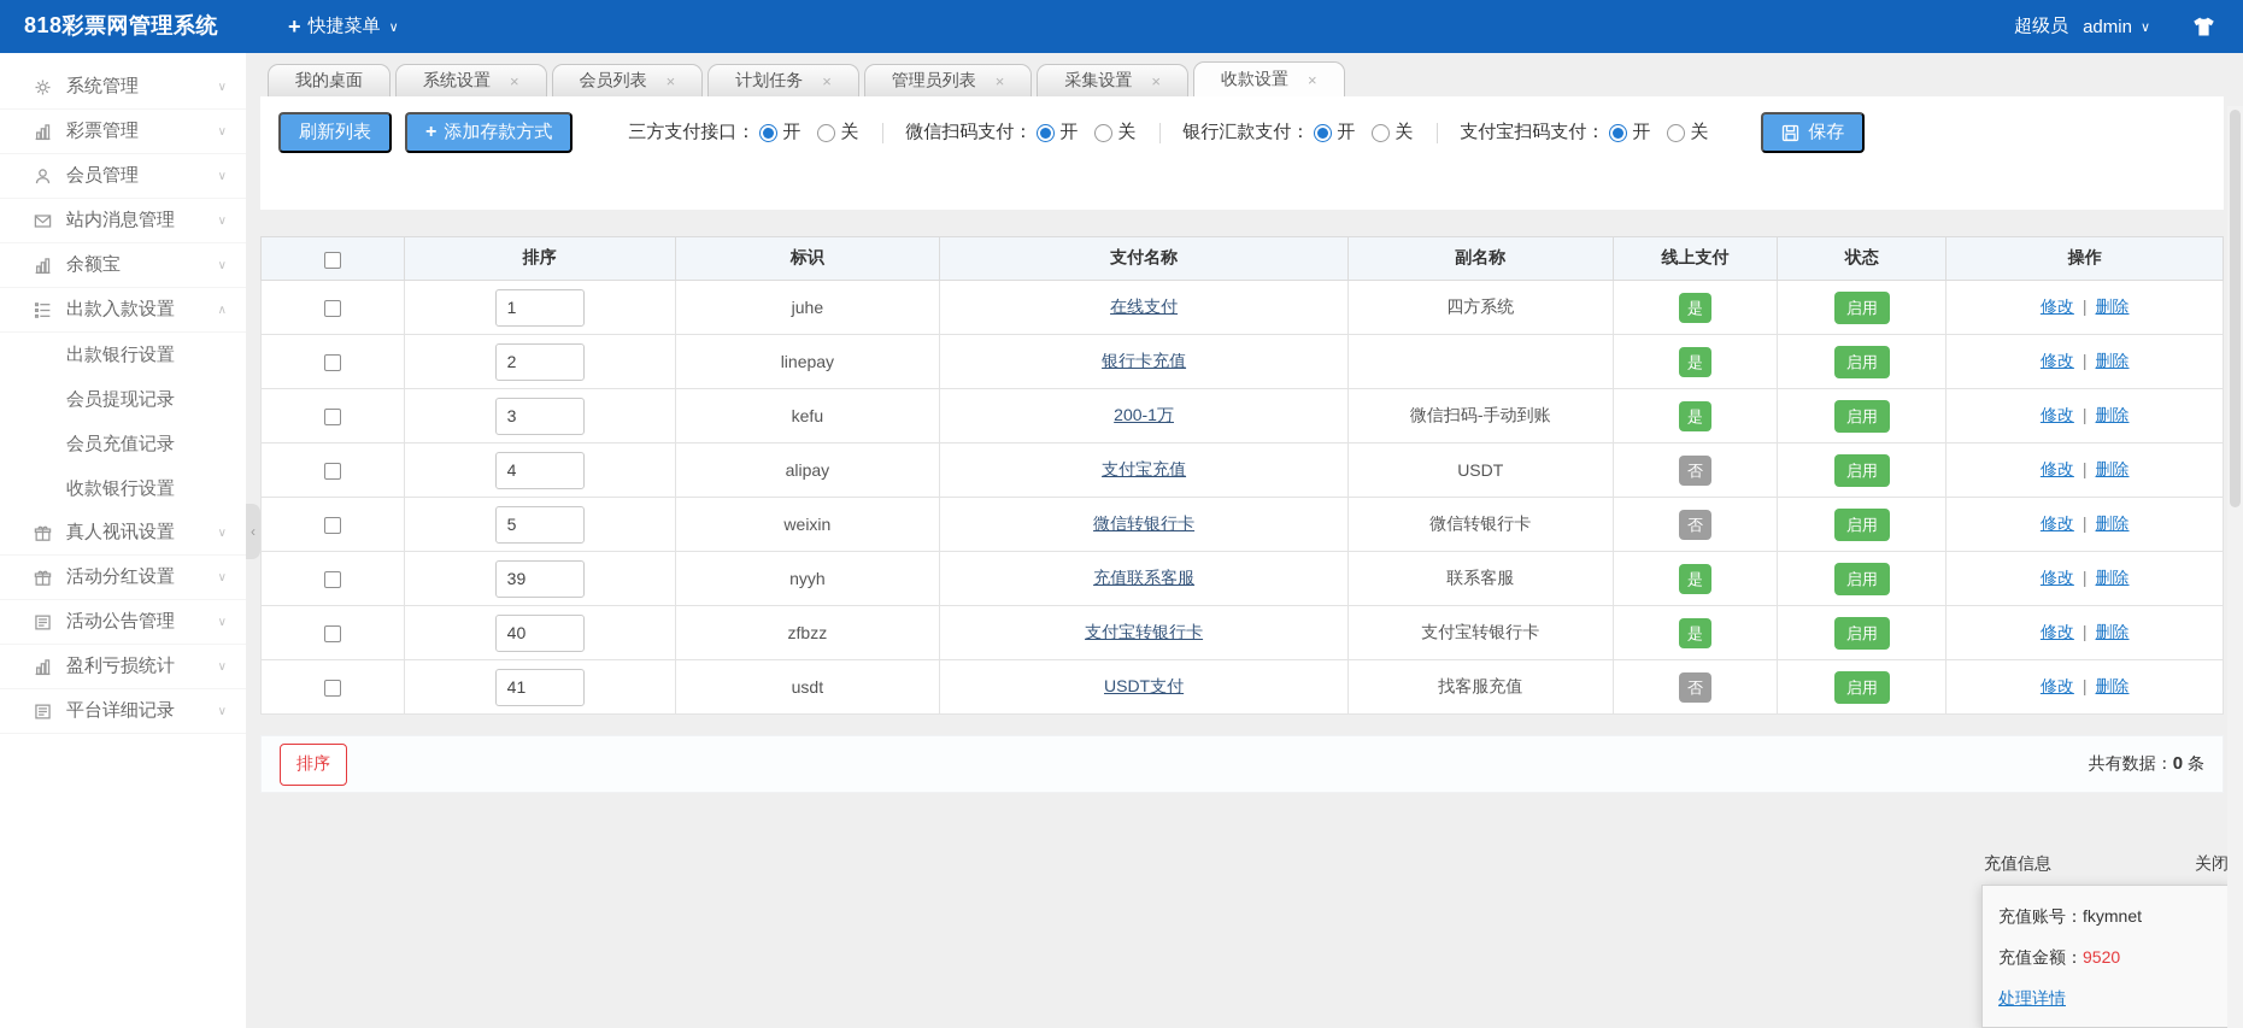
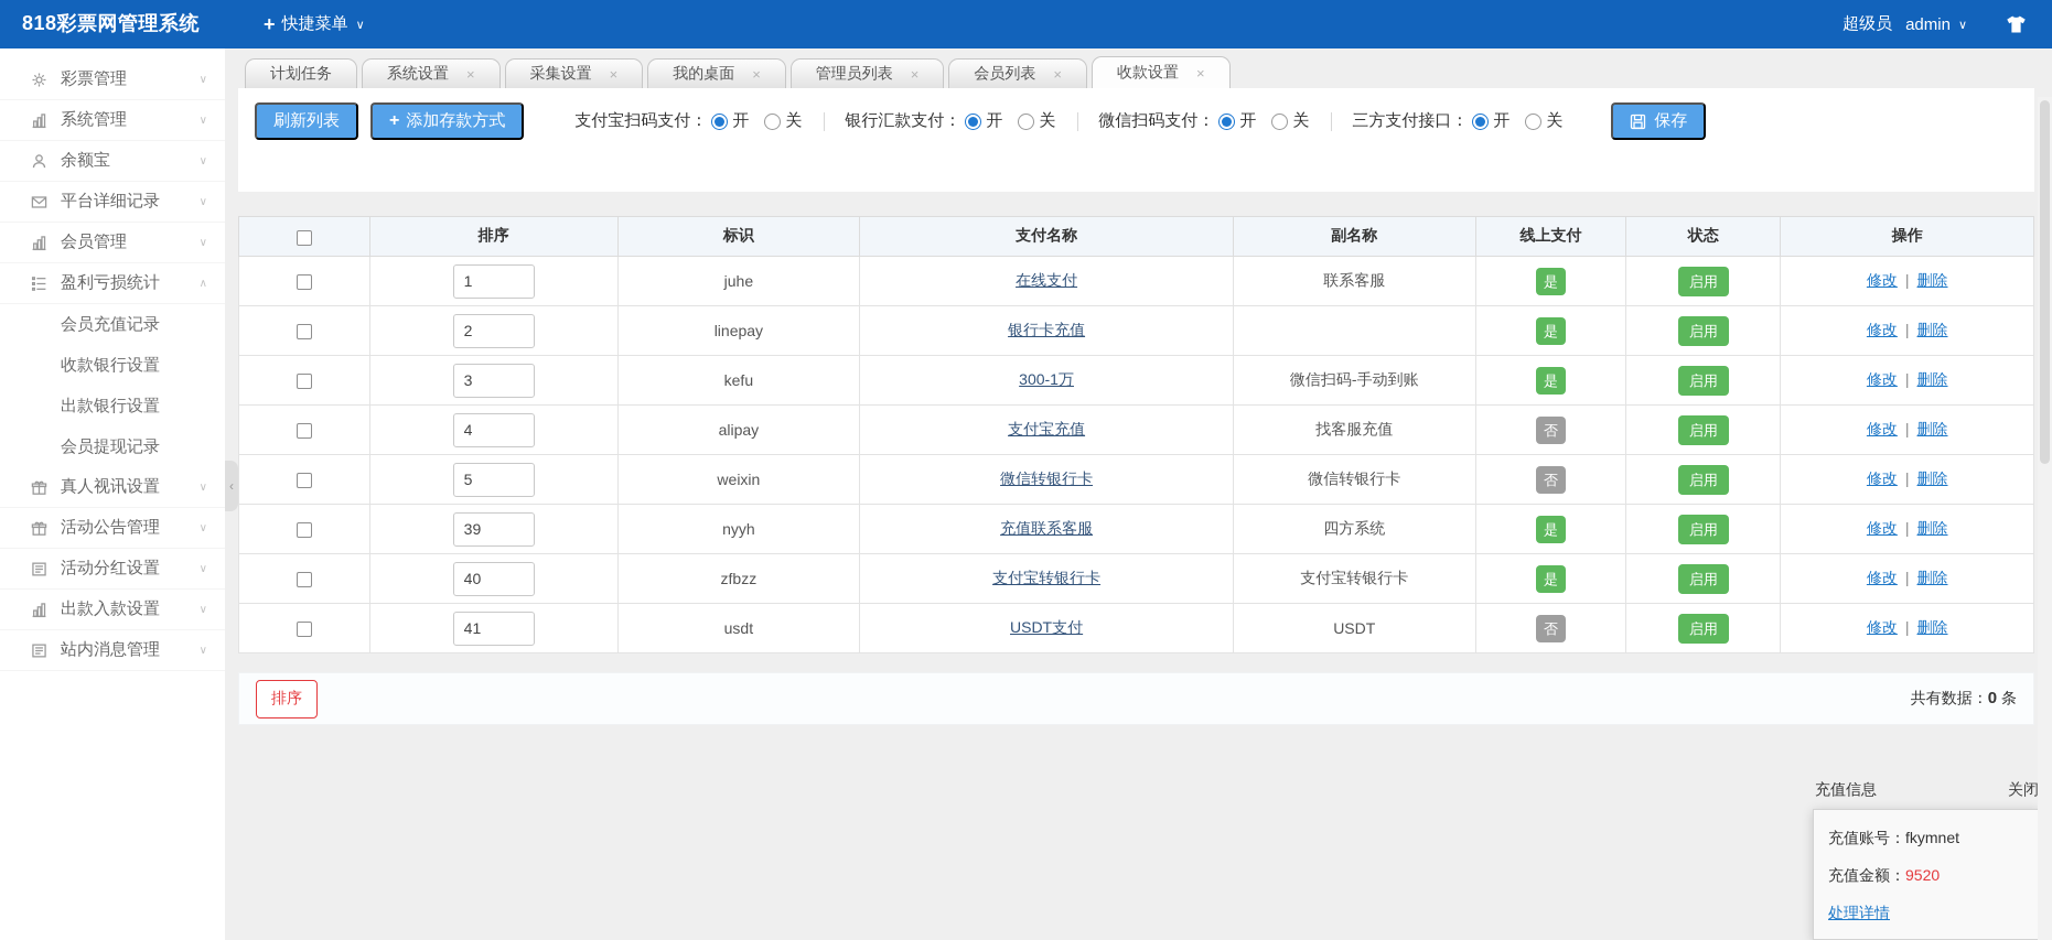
  818彩票网管理系统
  +
  快捷菜单
  ∨
  超级员
  admin
  ∨
- 系统管理
+ 彩票管理
  ∨
- 彩票管理
+ 系统管理
  ∨
- 会员管理
+ 余额宝
  ∨
- 站内消息管理
+ 平台详细记录
  ∨
- 余额宝
+ 会员管理
  ∨
- 出款入款设置
+ 盈利亏损统计
  ∧
- 出款银行设置
+ 会员充值记录
- 会员提现记录
+ 收款银行设置
- 会员充值记录
+ 出款银行设置
- 收款银行设置
+ 会员提现记录
  真人视讯设置
  ∨
- 活动分红设置
+ 活动公告管理
  ∨
- 活动公告管理
+ 活动分红设置
  ∨
- 盈利亏损统计
+ 出款入款设置
  ∨
- 平台详细记录
+ 站内消息管理
  ∨
  ‹
- 我的桌面
+ 计划任务
  系统设置
  ×
- 会员列表
+ 采集设置
  ×
- 计划任务
+ 我的桌面
  ×
  管理员列表
  ×
- 采集设置
+ 会员列表
  ×
  收款设置
  ×
  刷新列表
  +
  添加存款方式
- 三方支付接口：
+ 支付宝扫码支付：
  开
  关
- 微信扫码支付：
+ 银行汇款支付：
  开
  关
- 银行汇款支付：
+ 微信扫码支付：
  开
  关
- 支付宝扫码支付：
+ 三方支付接口：
  开
  关
  保存
  	排序	标识	支付名称	副名称	线上支付	状态	操作
- 	1	juhe	在线支付	四方系统	是	启用	修改 | 删除
+ 	1	juhe	在线支付	联系客服	是	启用	修改 | 删除
  	2	linepay	银行卡充值		是	启用	修改 | 删除
- 	3	kefu	200-1万	微信扫码-手动到账	是	启用	修改 | 删除
+ 	3	kefu	300-1万	微信扫码-手动到账	是	启用	修改 | 删除
- 	4	alipay	支付宝充值	USDT	否	启用	修改 | 删除
+ 	4	alipay	支付宝充值	找客服充值	否	启用	修改 | 删除
  	5	weixin	微信转银行卡	微信转银行卡	否	启用	修改 | 删除
- 	39	nyyh	充值联系客服	联系客服	是	启用	修改 | 删除
+ 	39	nyyh	充值联系客服	四方系统	是	启用	修改 | 删除
  	40	zfbzz	支付宝转银行卡	支付宝转银行卡	是	启用	修改 | 删除
- 	41	usdt	USDT支付	找客服充值	否	启用	修改 | 删除
+ 	41	usdt	USDT支付	USDT	否	启用	修改 | 删除
  排序
  共有数据：0 条
  充值信息
  关闭
  充值账号：fkymnet
  充值金额：9520
  处理详情
